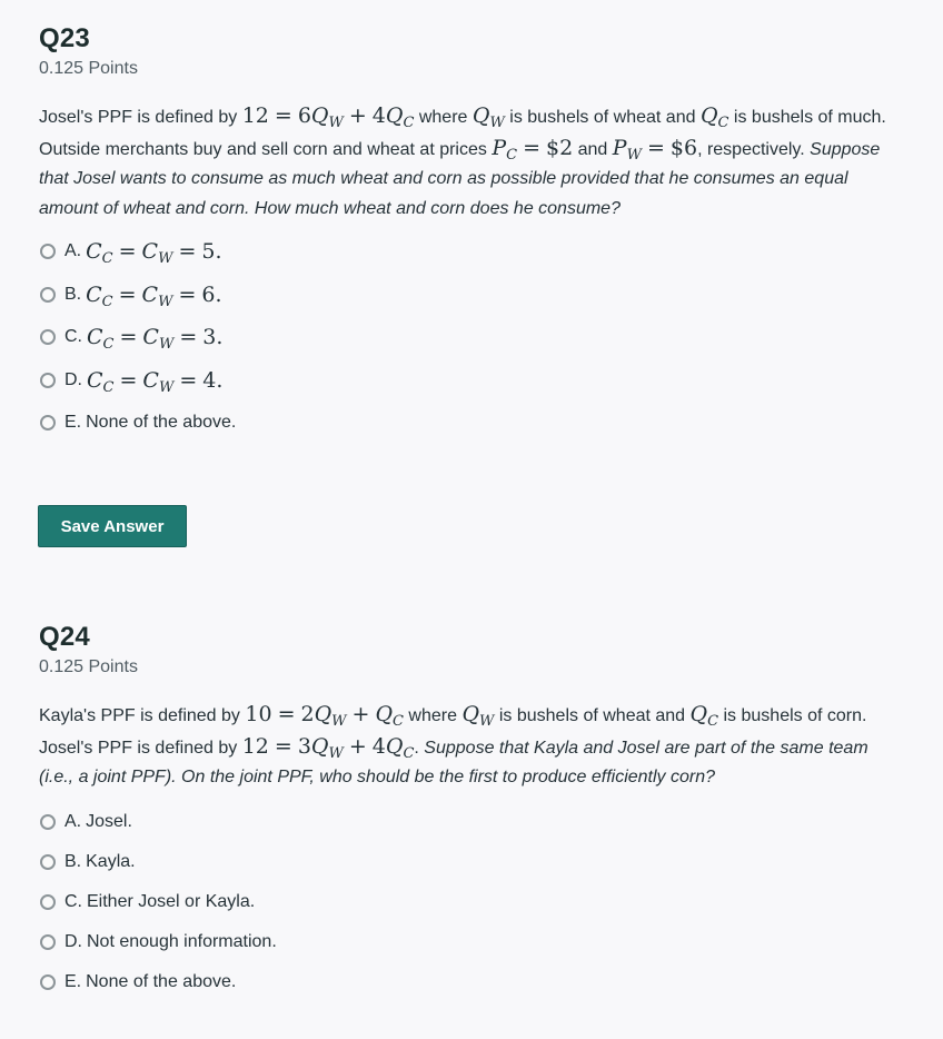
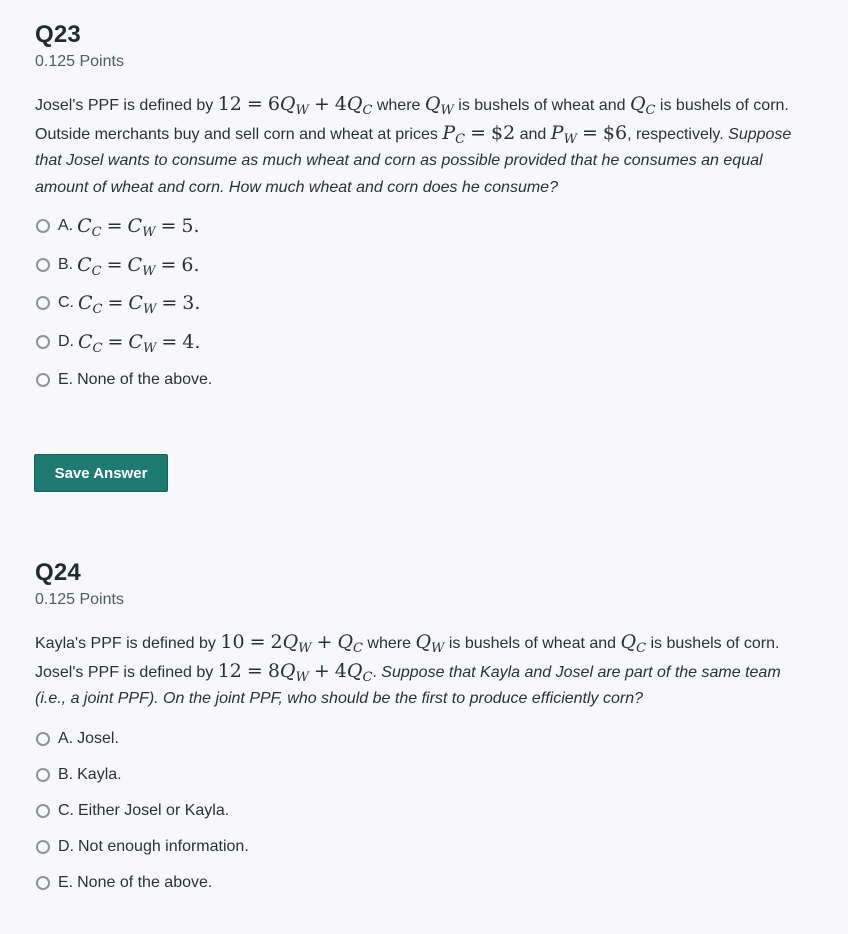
  Q23
  0.125 Points
- Josel's PPF is defined by 12 = 6QW + 4QC where QW is bushels of wheat and QC is bushels of much. Outside merchants buy and sell corn and wheat at prices PC = $2 and PW = $6, respectively. Suppose that Josel wants to consume as much wheat and corn as possible provided that he consumes an equal amount of wheat and corn. How much wheat and corn does he consume?
+ Josel's PPF is defined by 12 = 6QW + 4QC where QW is bushels of wheat and QC is bushels of corn. Outside merchants buy and sell corn and wheat at prices PC = $2 and PW = $6, respectively. Suppose that Josel wants to consume as much wheat and corn as possible provided that he consumes an equal amount of wheat and corn. How much wheat and corn does he consume?
  A.
  CC = CW = 5.
  B.
  CC = CW = 6.
  C.
  CC = CW = 3.
  D.
  CC = CW = 4.
  E.
  None of the above.
  Save Answer
  Q24
  0.125 Points
- Kayla's PPF is defined by 10 = 2QW + QC where QW is bushels of wheat and QC is bushels of corn. Josel's PPF is defined by 12 = 3QW + 4QC. Suppose that Kayla and Josel are part of the same team (i.e., a joint PPF). On the joint PPF, who should be the first to produce efficiently corn?
+ Kayla's PPF is defined by 10 = 2QW + QC where QW is bushels of wheat and QC is bushels of corn. Josel's PPF is defined by 12 = 8QW + 4QC. Suppose that Kayla and Josel are part of the same team (i.e., a joint PPF). On the joint PPF, who should be the first to produce efficiently corn?
  A.
  Josel.
  B.
  Kayla.
  C.
  Either Josel or Kayla.
  D.
  Not enough information.
  E.
  None of the above.
